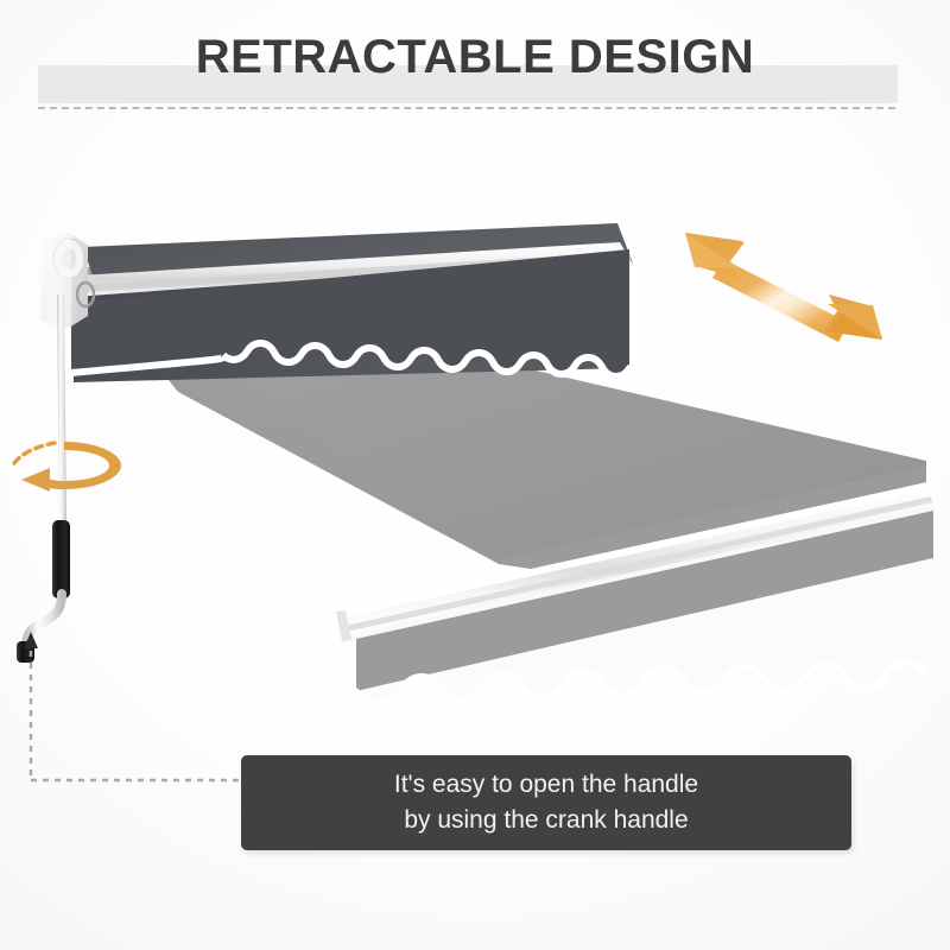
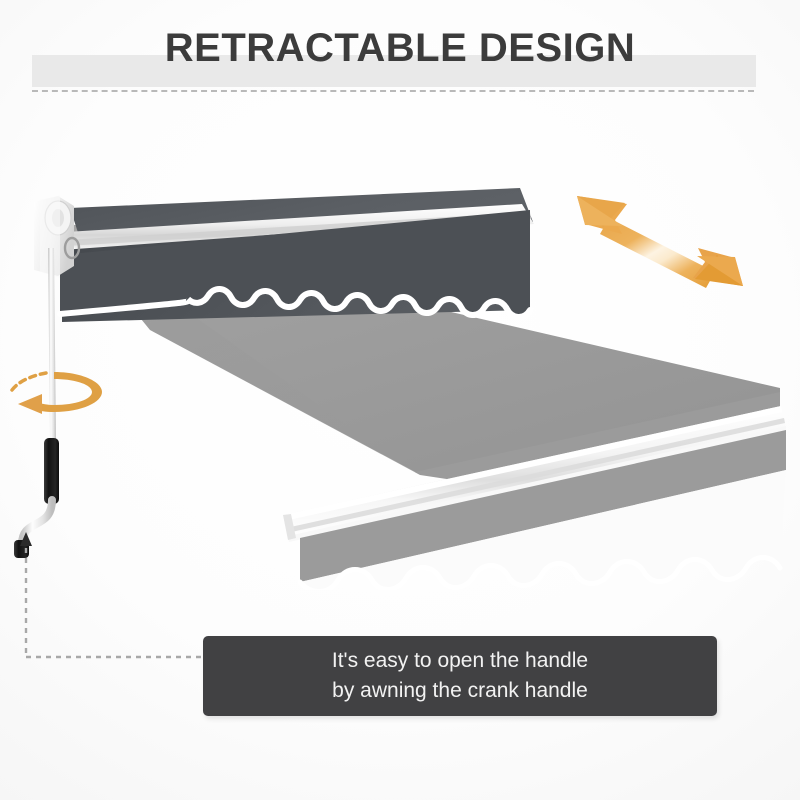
  RETRACTABLE DESIGN
  It's easy to open the handle
- by using the crank handle
+ by awning the crank handle
